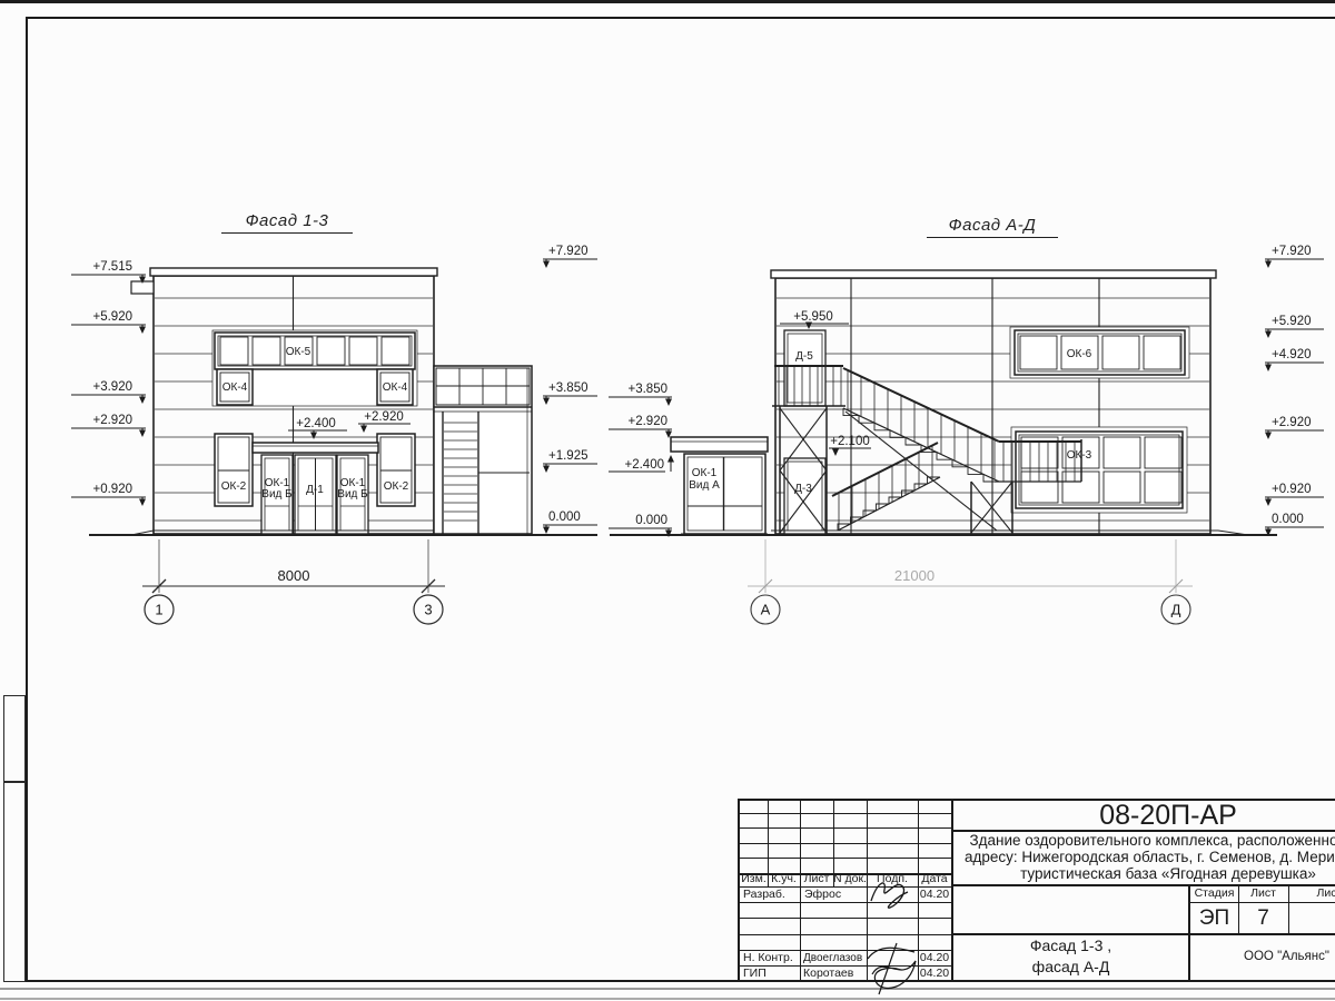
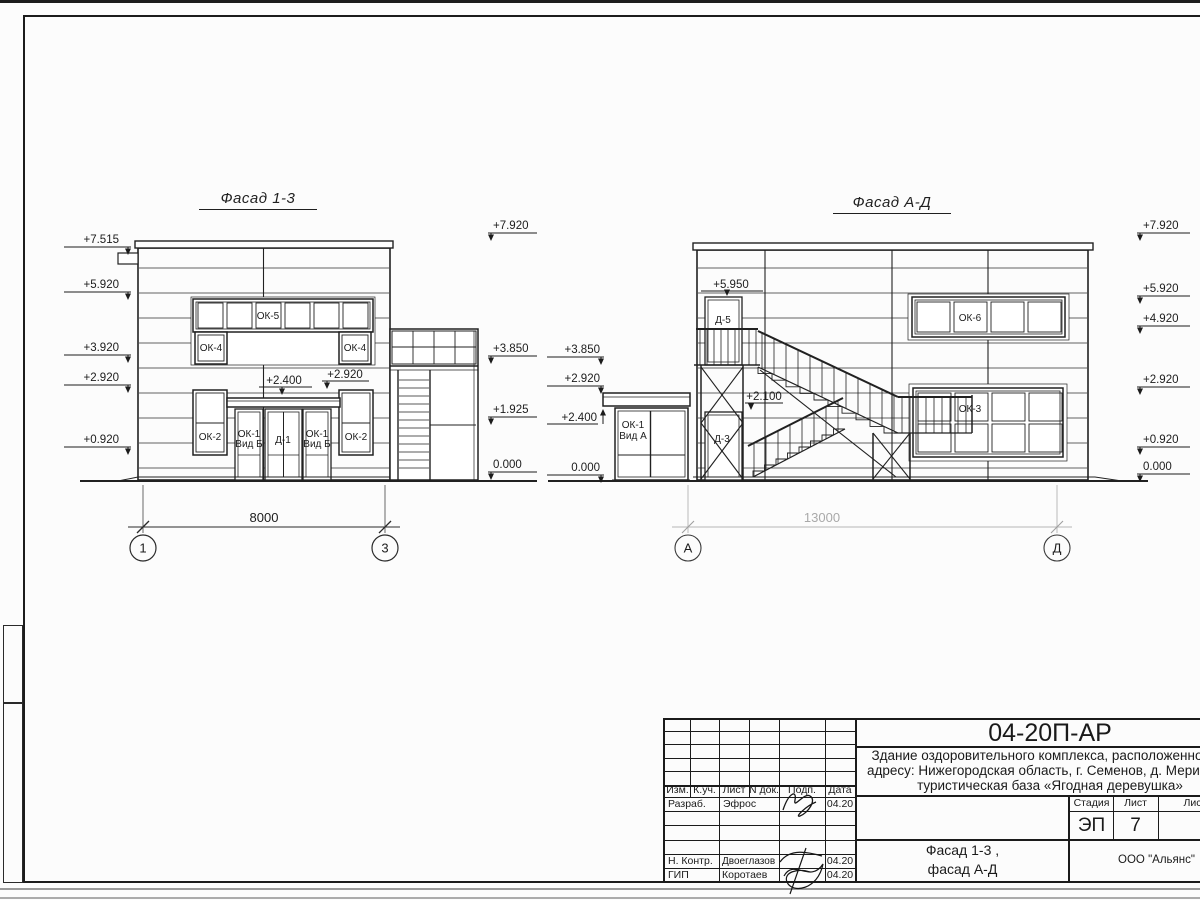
  Фасад 1-3
  Фасад А-Д
  ОК-5
  ОК-4
  ОК-4
  ОК-2
  ОК-2
  ОК-1
  Вид Б
  Д-1
  ОК-1
  Вид Б
  +2.400
  +2.920
  +7.515
  +5.920
  +3.920
  +2.920
  +0.920
  +7.920
  +3.850
  +1.925
  0.000
  8000
  1
  3
  Д-5
  Д-3
  ОК-6
  ОК-3
  ОК-1
  Вид А
  +5.950
  +2.100
  +3.850
  +2.920
  +2.400
  0.000
  +7.920
  +5.920
  +4.920
  +2.920
  +0.920
  0.000
- 21000
+ 13000
  А
  Д
  Изм.
  К.уч.
  Лист
  N док.
  Подп.
  Дата
  Разраб.
  Эфрос
  04.20
  Н. Контр.
  Двоеглазов
  04.20
  ГИП
  Коротаев
  04.20
- 08-20П-АР
+ 04-20П-АР
  Здание оздоровительного комплекса, расположенно
  адресу: Нижегородская область, г. Семенов, д. Мери
  туристическая база «Ягодная деревушка»
  Фасад 1-3 ,
  фасад А-Д
  Стадия
  Лист
  ЭП
  7
  ООО "Альянс"
